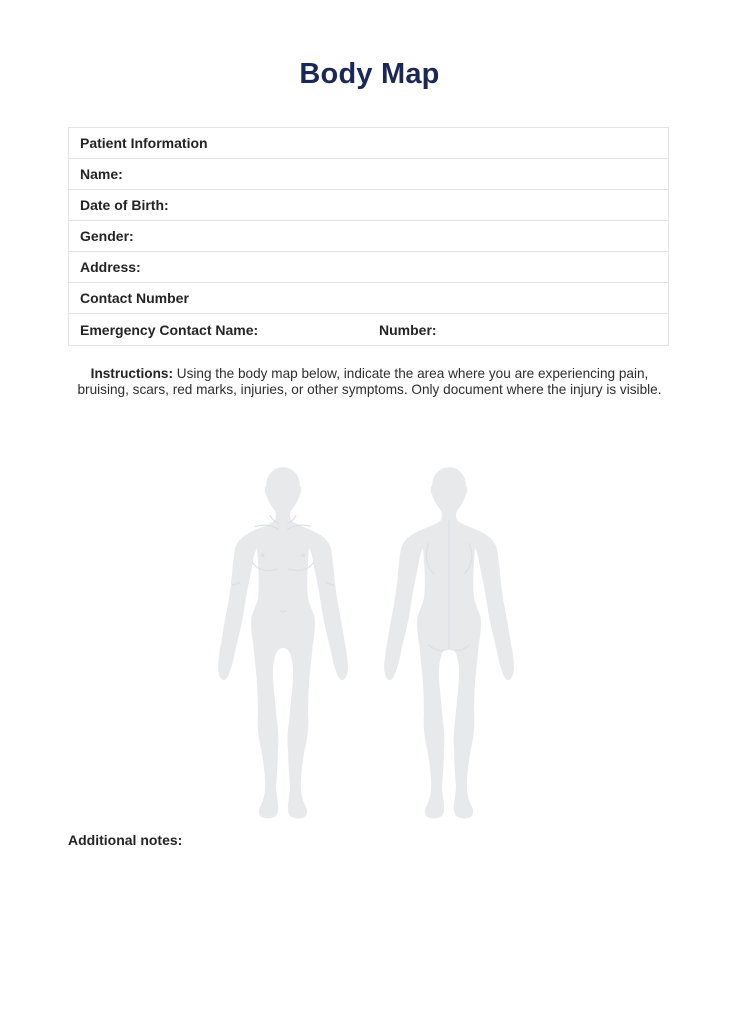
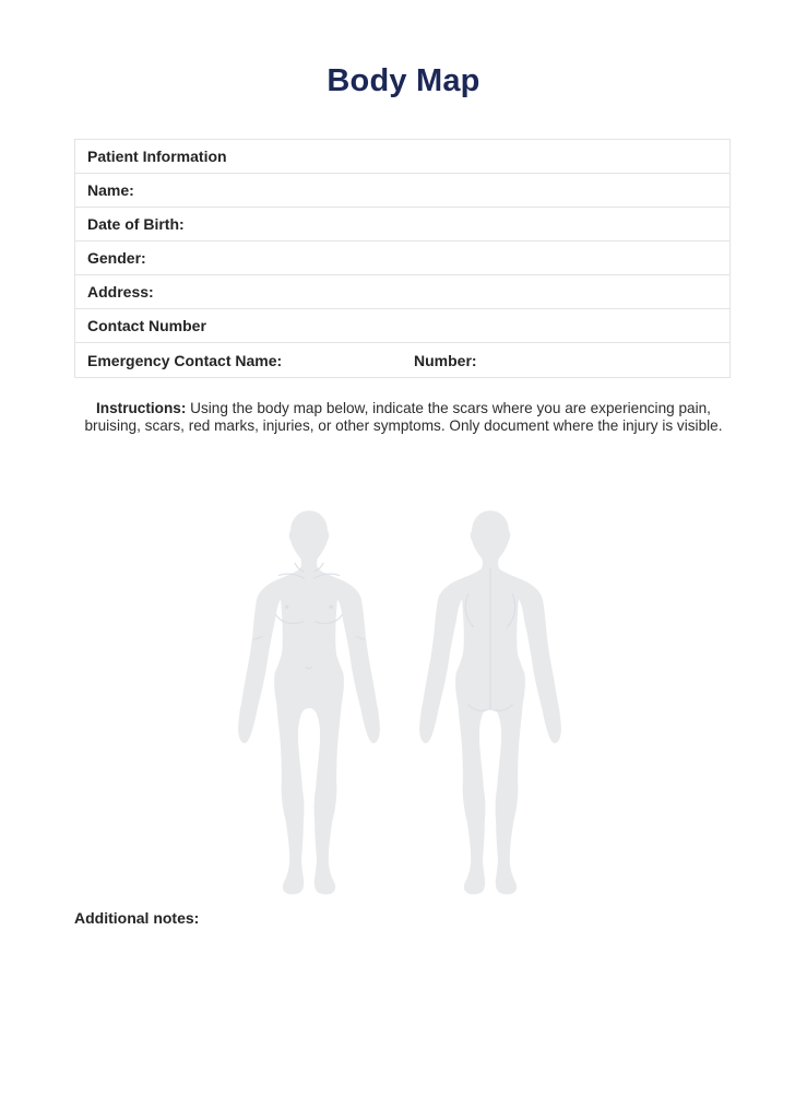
  Body Map
  Patient Information
  Name:
  Date of Birth:
  Gender:
  Address:
  Contact Number
  Emergency Contact Name:
  Number:
- Instructions: Using the body map below, indicate the area where you are experiencing pain, bruising, scars, red marks, injuries, or other symptoms. Only document where the injury is visible.
+ Instructions: Using the body map below, indicate the scars where you are experiencing pain, bruising, scars, red marks, injuries, or other symptoms. Only document where the injury is visible.
  Additional notes:
